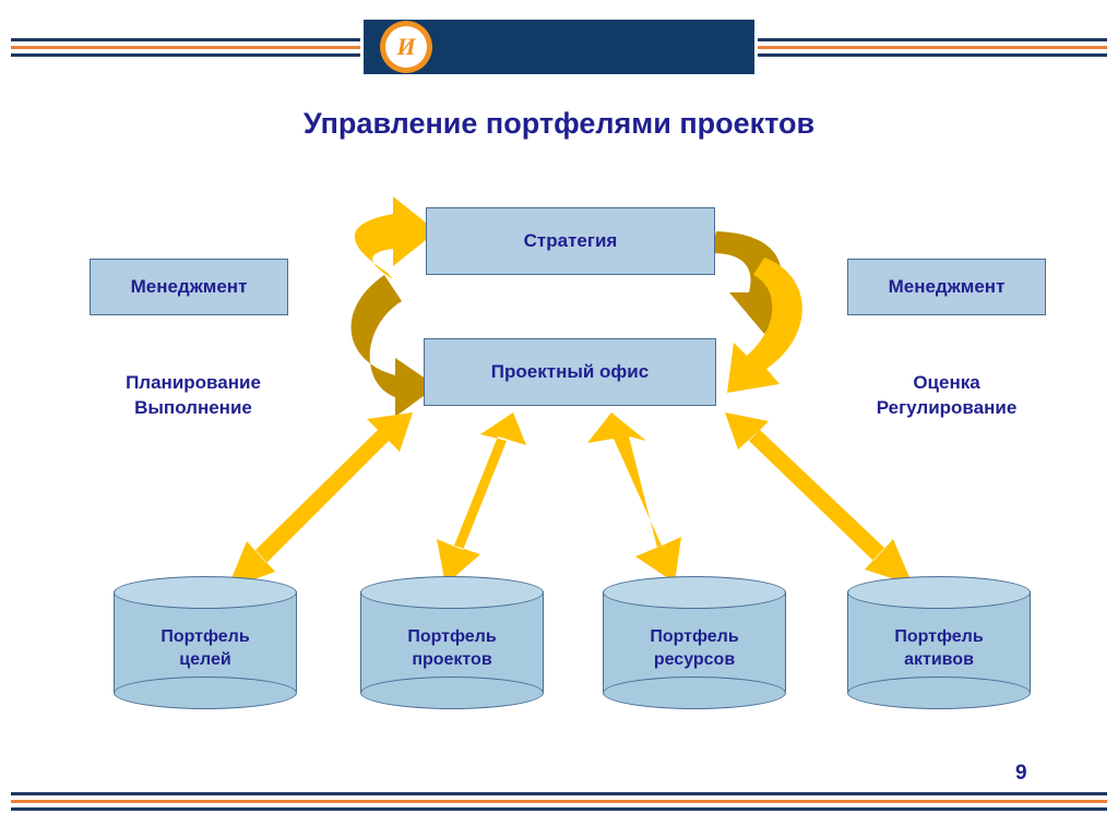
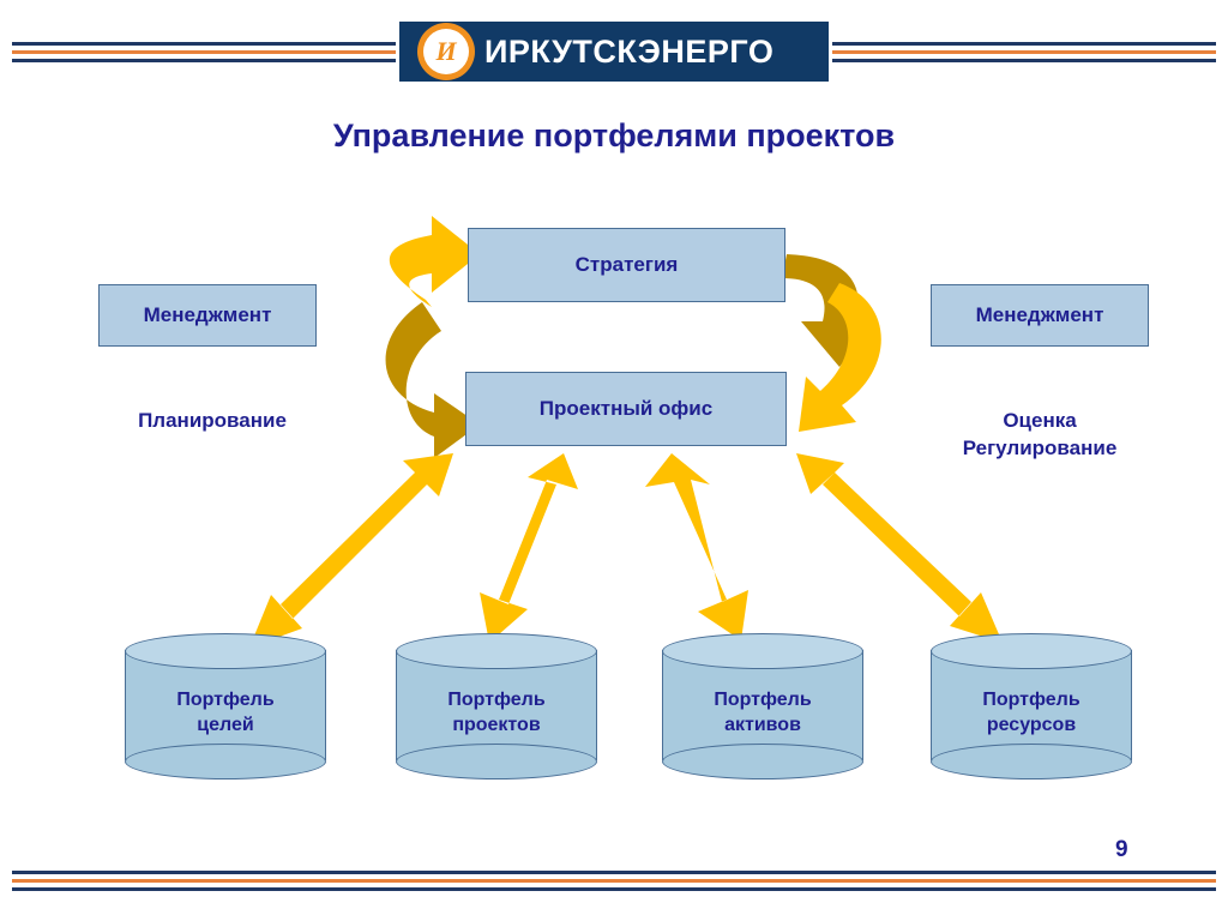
  И
+ ИРКУТСКЭНЕРГО
  Управление портфелями проектов
  Стратегия
  Проектный офис
  Менеджмент
  Менеджмент
  Планирование
- Выполнение
  Оценка
  Регулирование
  Портфель
  целей
  Портфель
  проектов
  Портфель
- ресурсов
+ активов
  Портфель
- активов
+ ресурсов
  9
